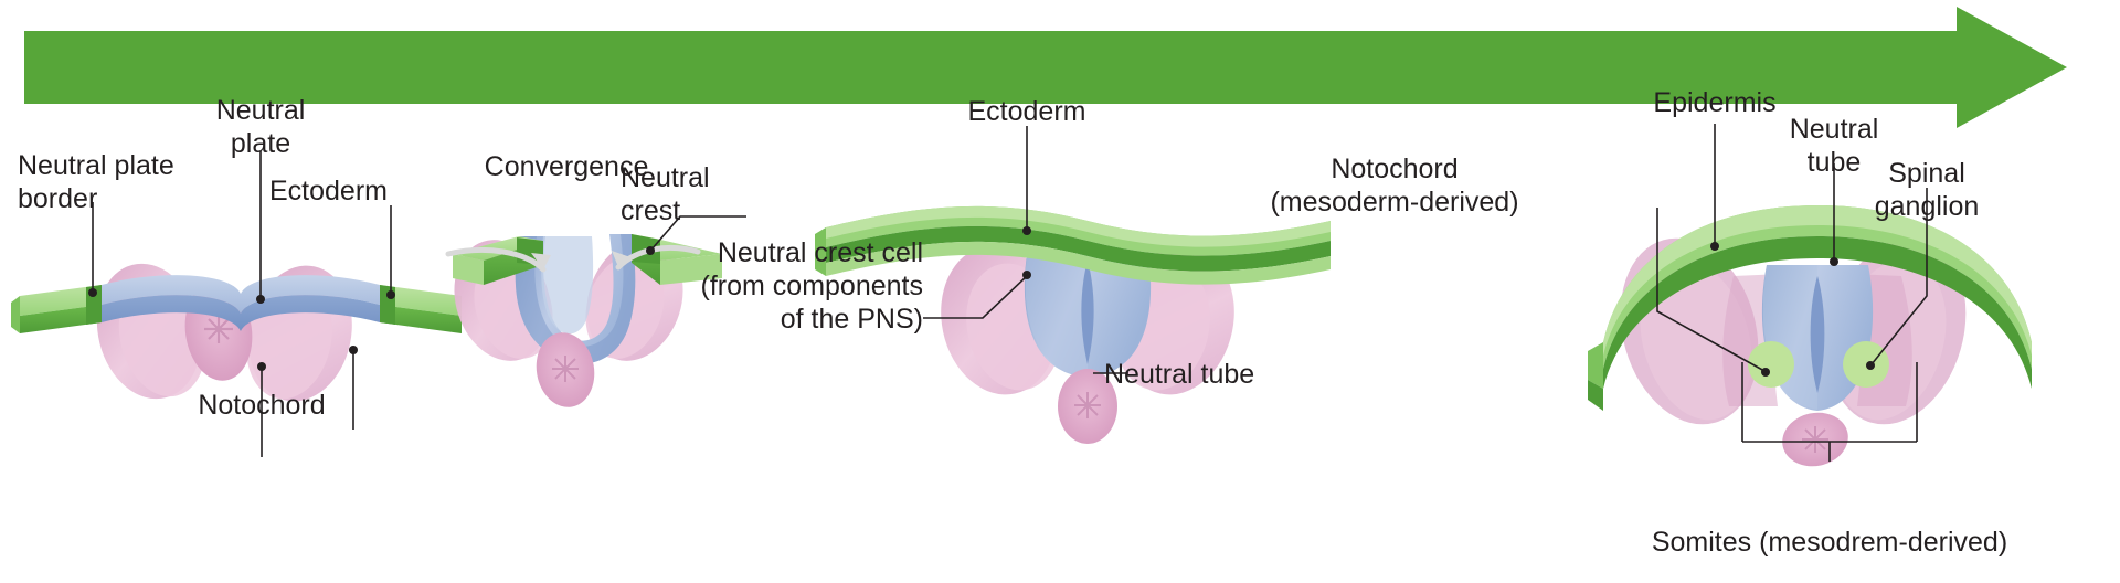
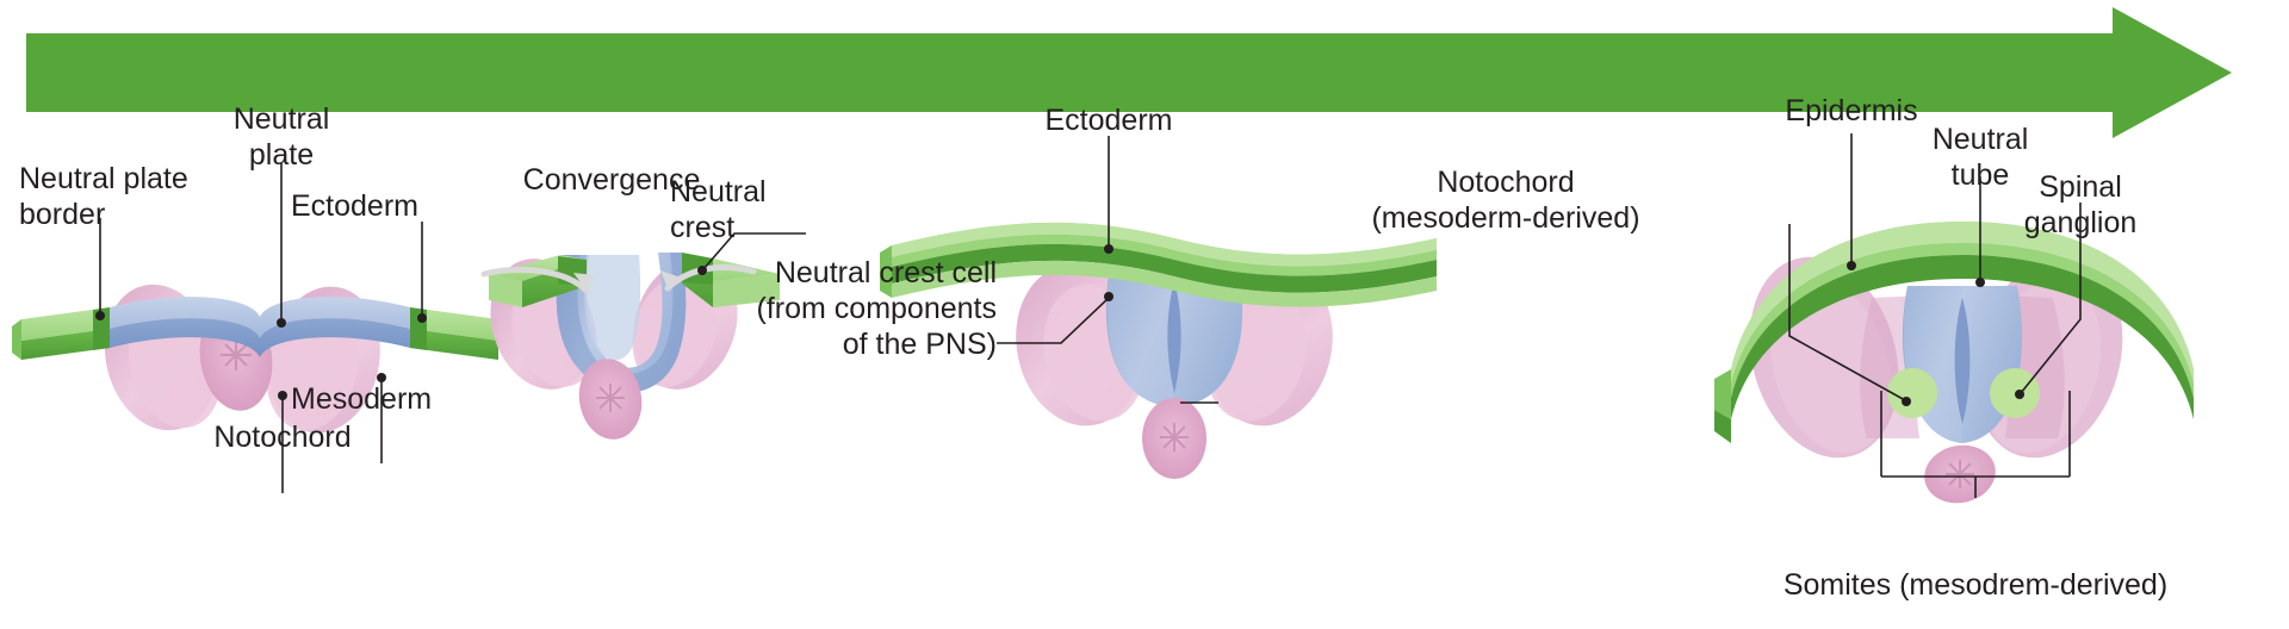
  Neutral plate
  border
  Neutral
  plate
  Ectoderm
  Notochord
+ Mesoderm
  Convergence
  Neutral
  crest
  Ectoderm
  Neutral crest cell
  (from components
  of the PNS)
- Neutral tube
  Notochord
  (mesoderm-derived)
  Epidermis
  Neutral
  tube
  Spinal
  ganglion
  Somites (mesodrem-derived)
